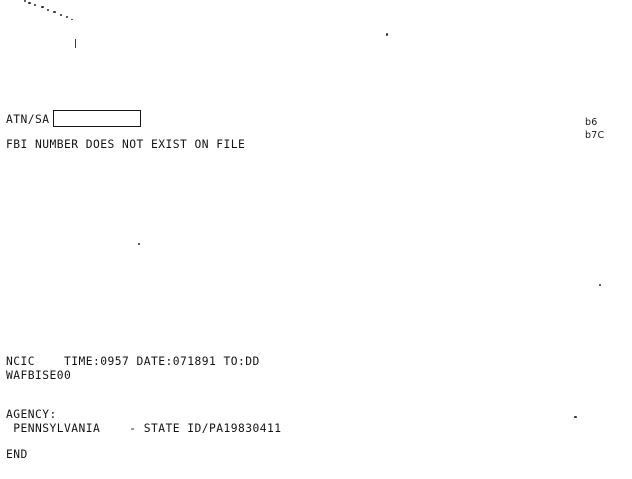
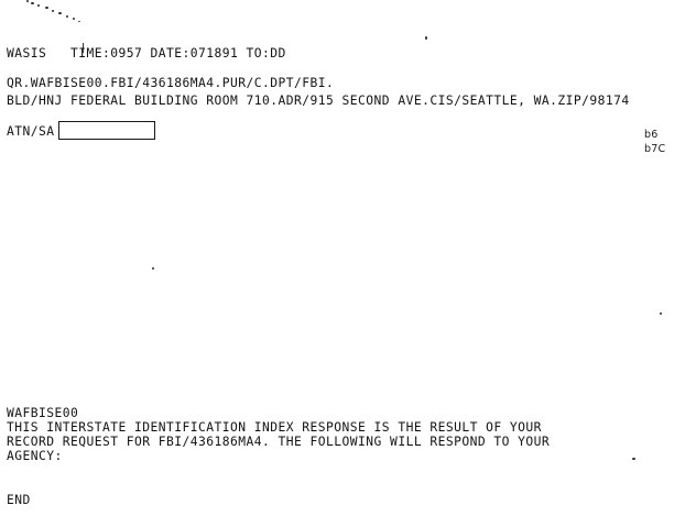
+ WASIS TIME:0957 DATE:071891 TO:DD
+ QR.WAFBISE00.FBI/436186MA4.PUR/C.DPT/FBI.
+ BLD/HNJ FEDERAL BUILDING ROOM 710.ADR/915 SECOND AVE.CIS/SEATTLE, WA.ZIP/98174
  ATN/SA
  b6
  b7C
- FBI NUMBER DOES NOT EXIST ON FILE
- NCIC TIME:0957 DATE:071891 TO:DD
  WAFBISE00
+ THIS INTERSTATE IDENTIFICATION INDEX RESPONSE IS THE RESULT OF YOUR
+ RECORD REQUEST FOR FBI/436186MA4. THE FOLLOWING WILL RESPOND TO YOUR
  AGENCY:
- PENNSYLVANIA - STATE ID/PA19830411
  END
